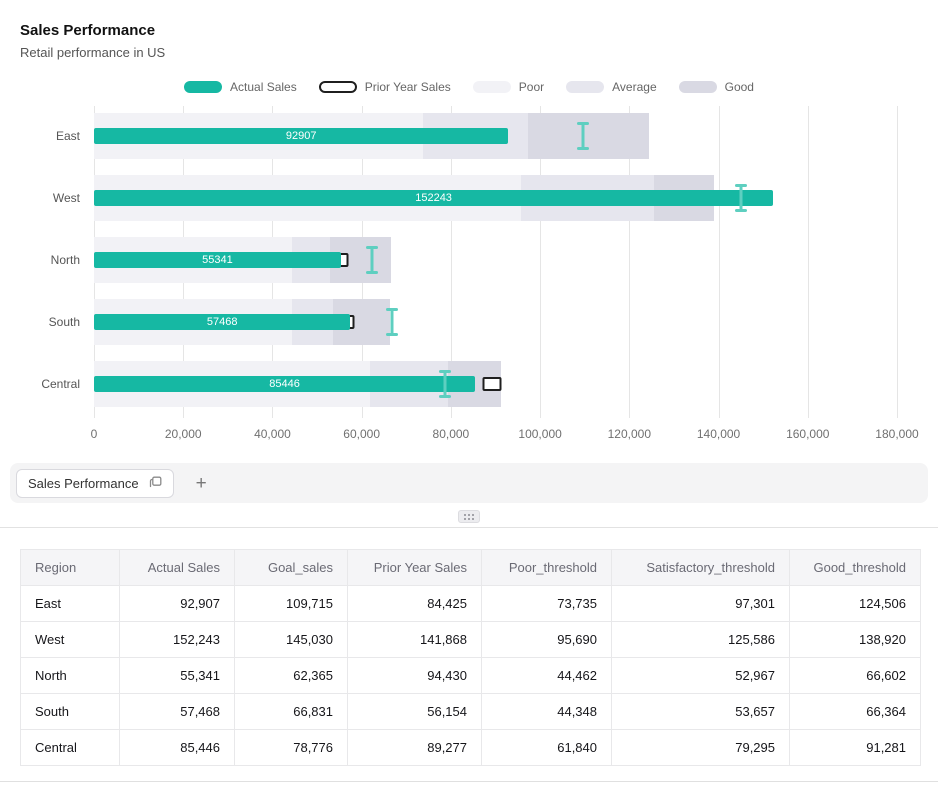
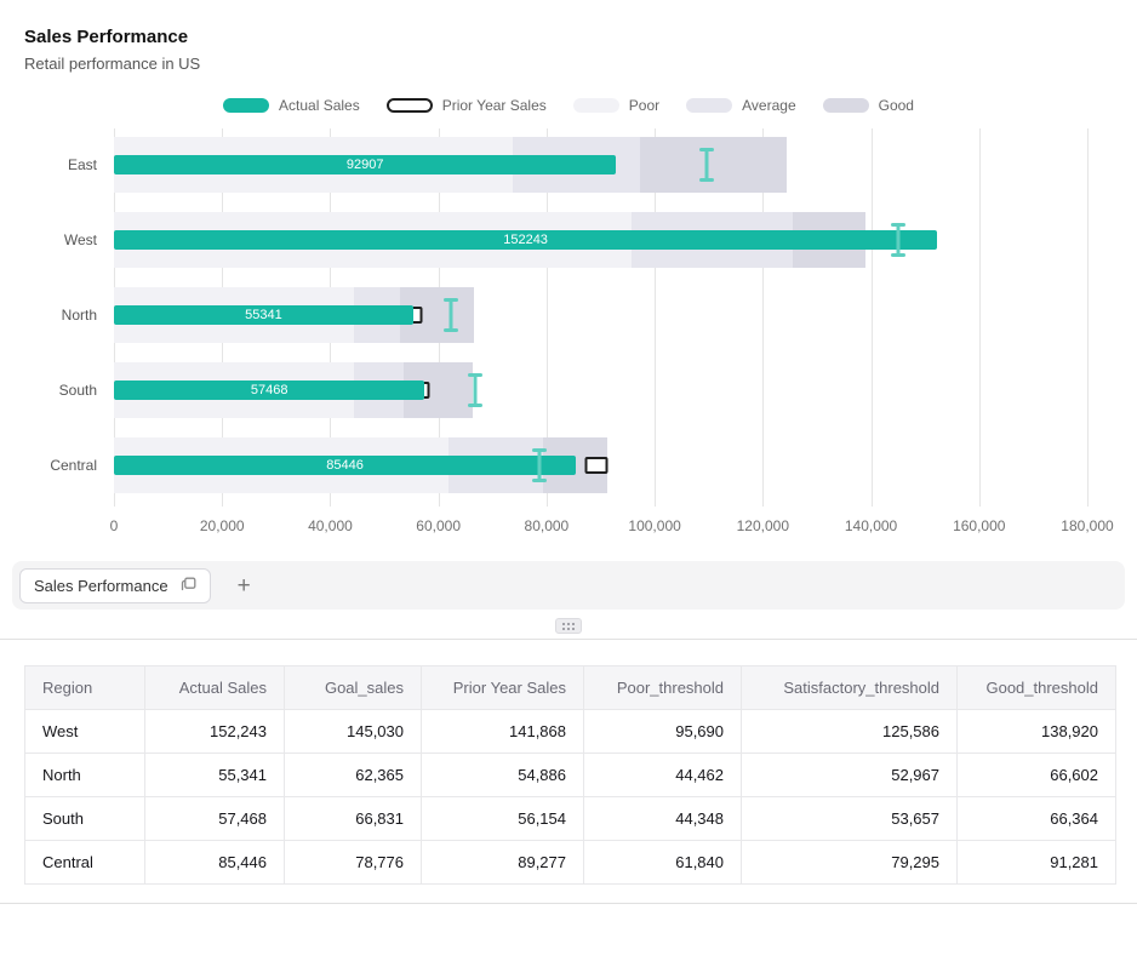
  Sales Performance
  Retail performance in US
  Actual Sales
  Prior Year Sales
  Poor
  Average
  Good
  East
  92907
  West
  152243
  North
  55341
  South
  57468
  Central
  85446
  0
  20,000
  40,000
  60,000
  80,000
  100,000
  120,000
  140,000
  160,000
  180,000
  Sales Performance
  +
  Region	Actual Sales	Goal_sales	Prior Year Sales	Poor_threshold	Satisfactory_threshold	Good_threshold
- East	92,907	109,715	84,425	73,735	97,301	124,506
  West	152,243	145,030	141,868	95,690	125,586	138,920
- North	55,341	62,365	94,430	44,462	52,967	66,602
+ North	55,341	62,365	54,886	44,462	52,967	66,602
  South	57,468	66,831	56,154	44,348	53,657	66,364
  Central	85,446	78,776	89,277	61,840	79,295	91,281
